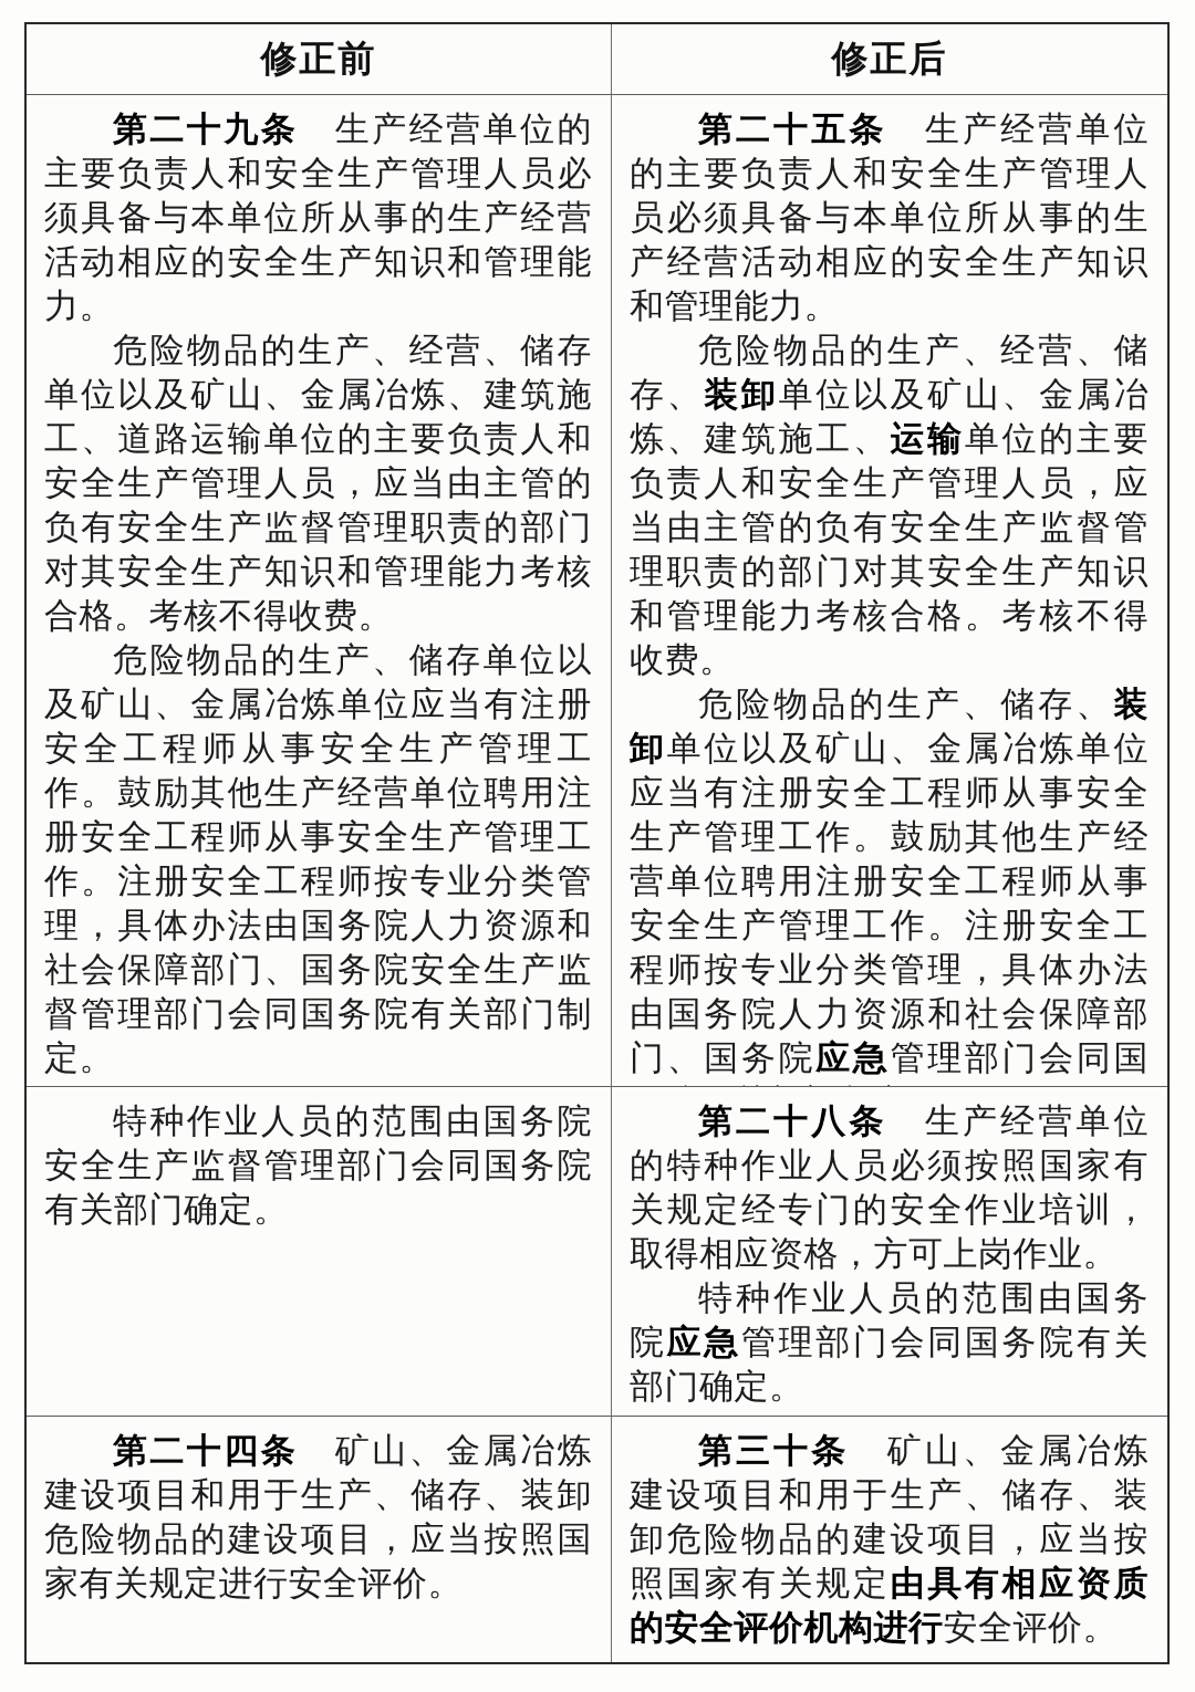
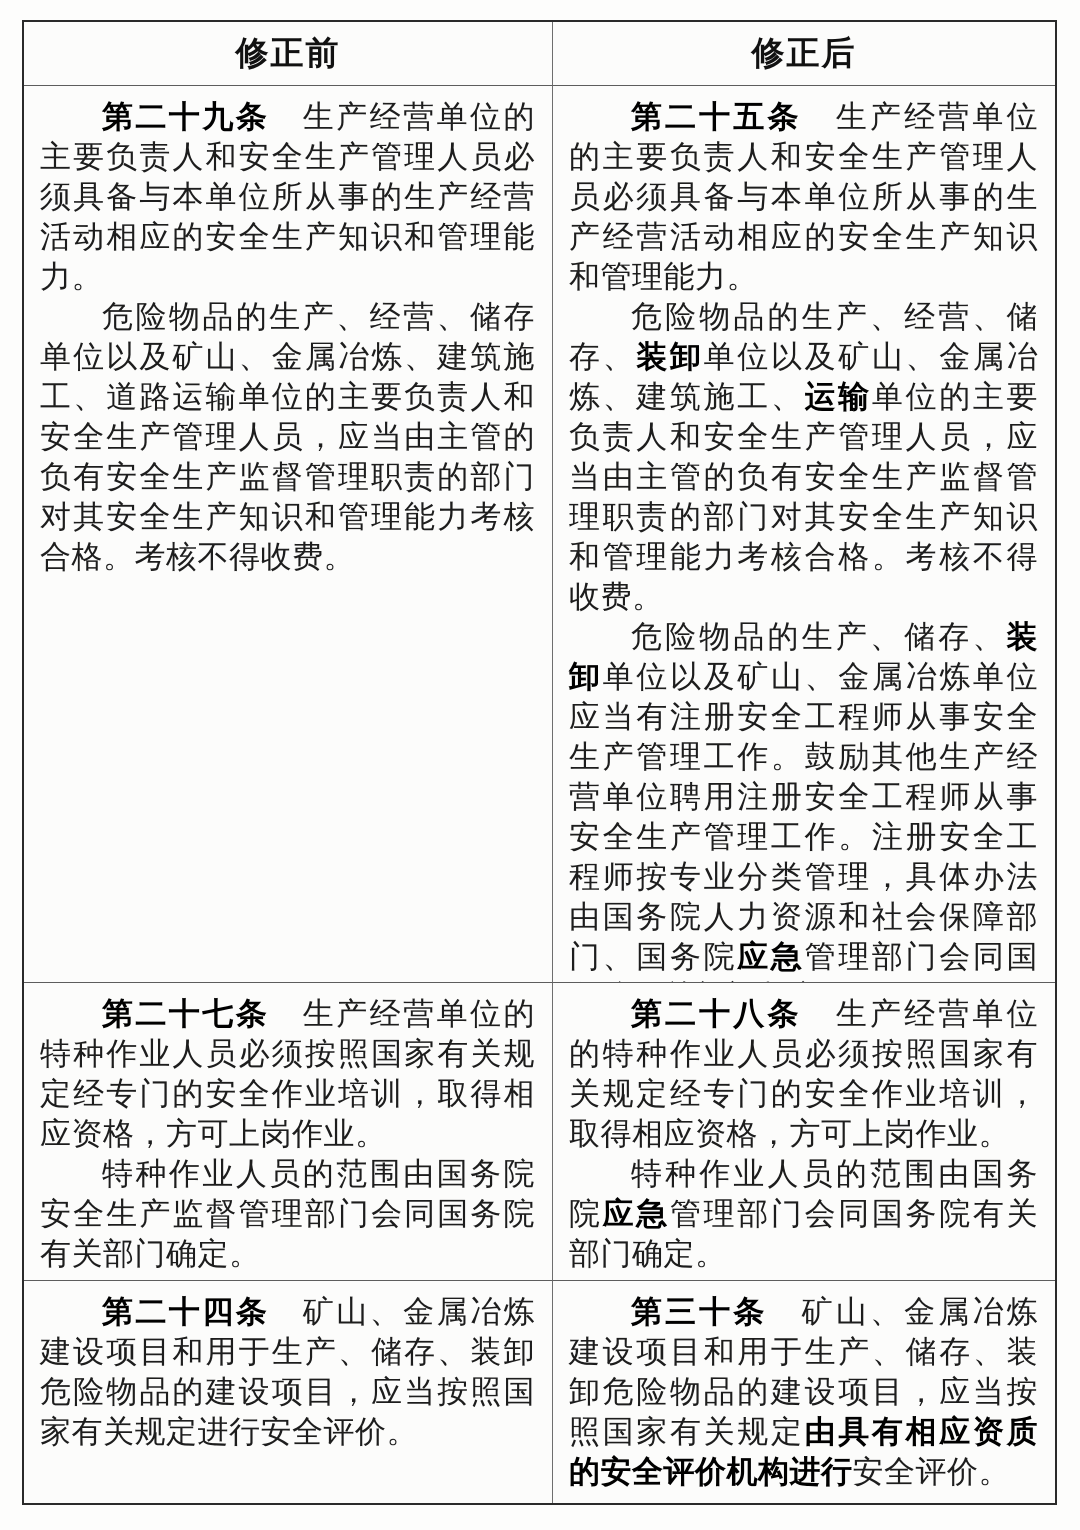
  修正前
  修正后
  第二十九条 生产经营单位的主要负责人和安全生产管理人员必须具备与本单位所从事的生产经营活动相应的安全生产知识和管理能力。
  危险物品的生产、经营、储存单位以及矿山、金属冶炼、建筑施工、道路运输单位的主要负责人和安全生产管理人员，应当由主管的负有安全生产监督管理职责的部门对其安全生产知识和管理能力考核合格。考核不得收费。
- 危险物品的生产、储存单位以及矿山、金属冶炼单位应当有注册安全工程师从事安全生产管理工作。鼓励其他生产经营单位聘用注册安全工程师从事安全生产管理工作。注册安全工程师按专业分类管理，具体办法由国务院人力资源和社会保障部门、国务院安全生产监督管理部门会同国务院有关部门制定。
  第二十五条 生产经营单位的主要负责人和安全生产管理人员必须具备与本单位所从事的生产经营活动相应的安全生产知识和管理能力。
  危险物品的生产、经营、储存、装卸单位以及矿山、金属冶炼、建筑施工、运输单位的主要负责人和安全生产管理人员，应当由主管的负有安全生产监督管理职责的部门对其安全生产知识和管理能力考核合格。考核不得收费。
  危险物品的生产、储存、装卸单位以及矿山、金属冶炼单位应当有注册安全工程师从事安全生产管理工作。鼓励其他生产经营单位聘用注册安全工程师从事安全生产管理工作。注册安全工程师按专业分类管理，具体办法由国务院人力资源和社会保障部门、国务院应急管理部门会同国
+ 第二十七条 生产经营单位的特种作业人员必须按照国家有关规定经专门的安全作业培训，取得相应资格，方可上岗作业。
  特种作业人员的范围由国务院安全生产监督管理部门会同国务院有关部门确定。
  第二十八条 生产经营单位的特种作业人员必须按照国家有关规定经专门的安全作业培训，取得相应资格，方可上岗作业。
  特种作业人员的范围由国务院应急管理部门会同国务院有关部门确定。
  第二十四条 矿山、金属冶炼建设项目和用于生产、储存、装卸危险物品的建设项目，应当按照国家有关规定进行安全评价。
  第三十条 矿山、金属冶炼建设项目和用于生产、储存、装卸危险物品的建设项目，应当按照国家有关规定由具有相应资质的安全评价机构进行安全评价。
